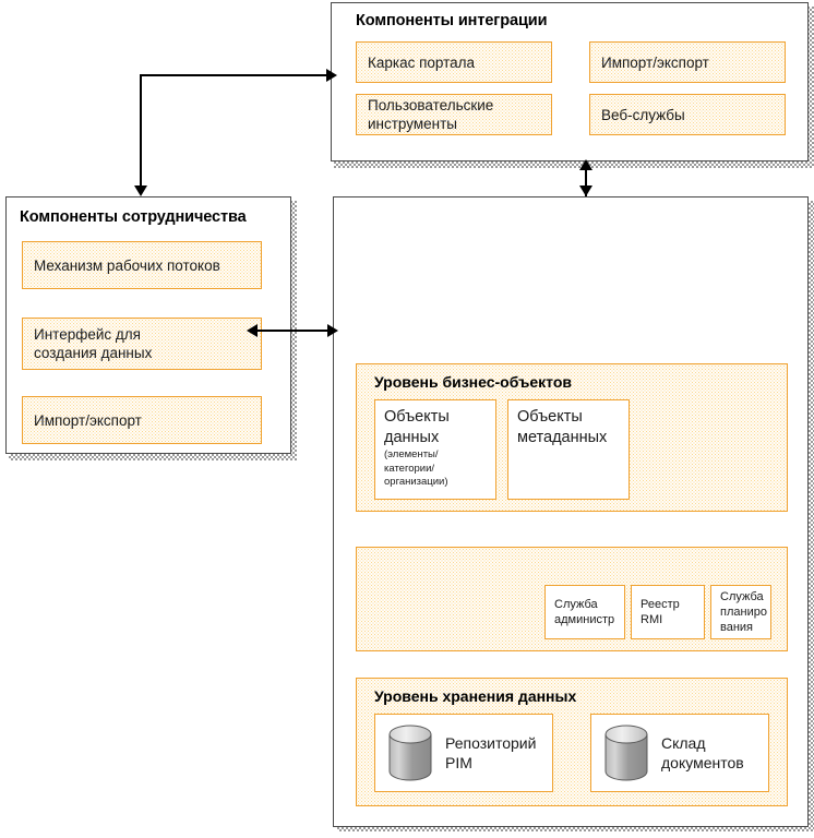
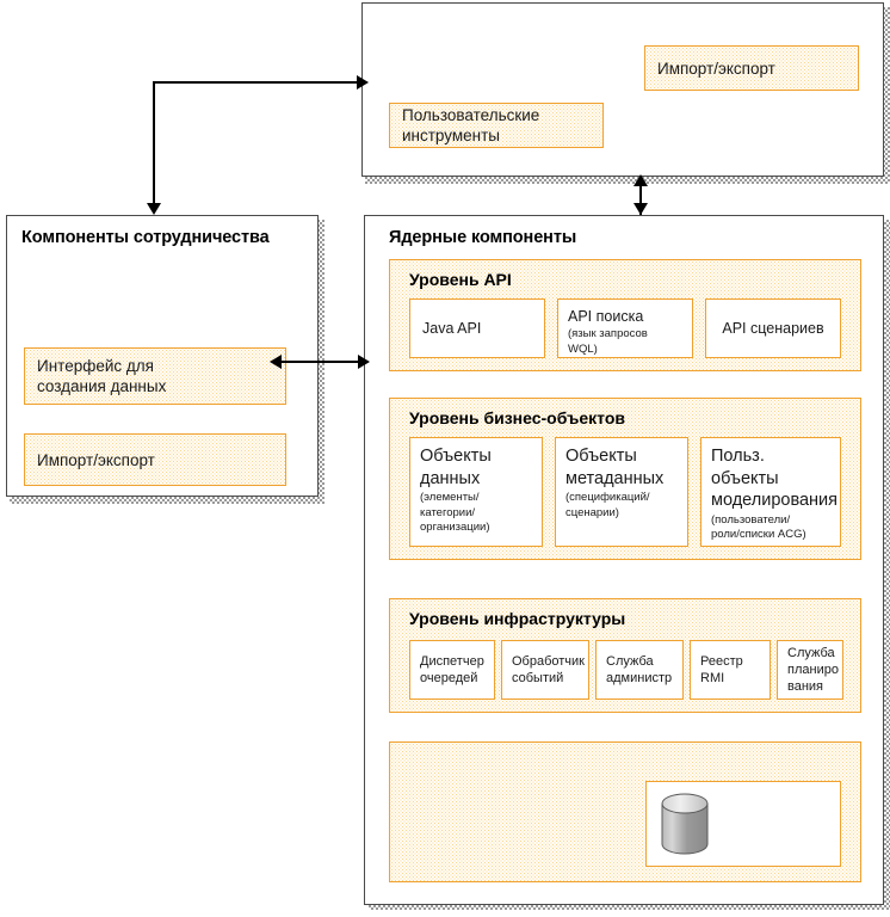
- Компоненты интеграции
- Каркас портала
  Импорт/экспорт
  Пользовательские
  инструменты
- Веб-службы
  Компоненты сотрудничества
- Механизм рабочих потоков
  Интерфейс для
  создания данных
  Импорт/экспорт
+ Ядерные компоненты
+ Уровень API
+ Java API
+ API поиска
+ (язык запросов
+ WQL)
+ API сценариев
  Уровень бизнес-объектов
  Объекты
  данных
  (элементы/категории/
  организации)
  Объекты
  метаданных
+ (спецификаций/
+ сценарии)
+ Польз. объекты
+ моделирования
+ (пользователи/
+ роли/списки ACG)
+ Уровень инфраструктуры
+ Диспетчер
+ очередей
+ Обработчик
+ событий
  Служба
  администр
  Реестр
  RMI
  Служба
  планиро
  вания
- Уровень хранения данных
- Репозиторий
- PIM
- Склад
- документов
